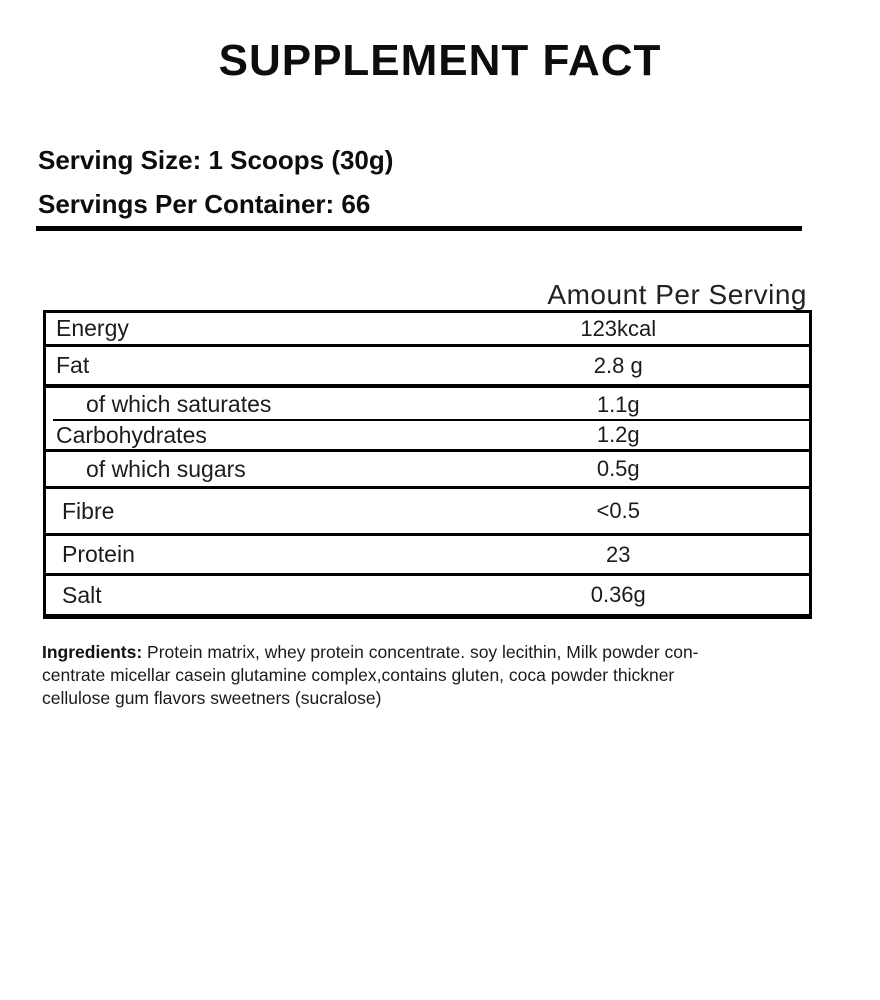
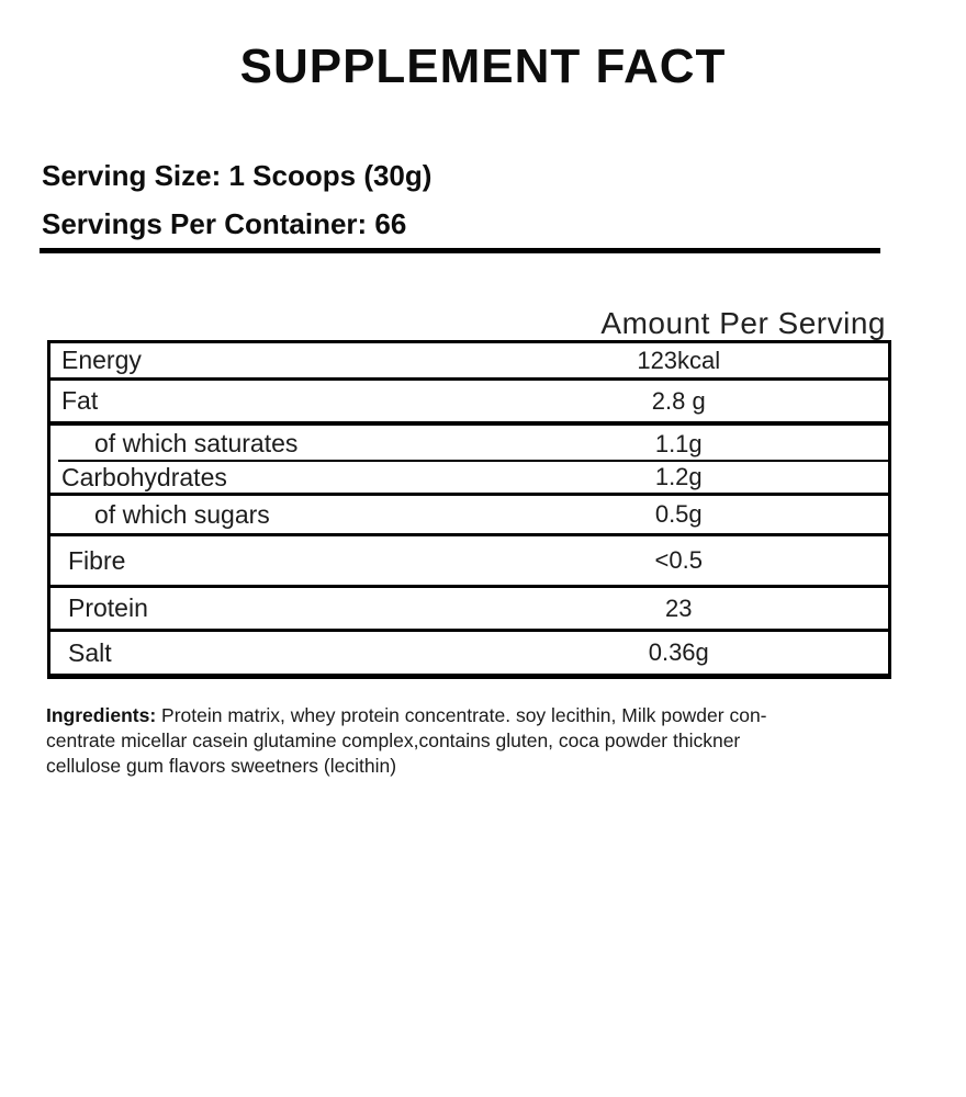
  SUPPLEMENT FACT
  Serving Size: 1 Scoops (30g)
  Servings Per Container: 66
  Amount Per Serving
  Energy
  123kcal
  Fat
  2.8 g
  of which saturates
  1.1g
  Carbohydrates
  1.2g
  of which sugars
  0.5g
  Fibre
  <0.5
  Protein
  23
  Salt
  0.36g
  Ingredients: Protein matrix, whey protein concentrate. soy lecithin, Milk powder con-
  centrate micellar casein glutamine complex,contains gluten, coca powder thickner
- cellulose gum flavors sweetners (sucralose)
+ cellulose gum flavors sweetners (lecithin)
